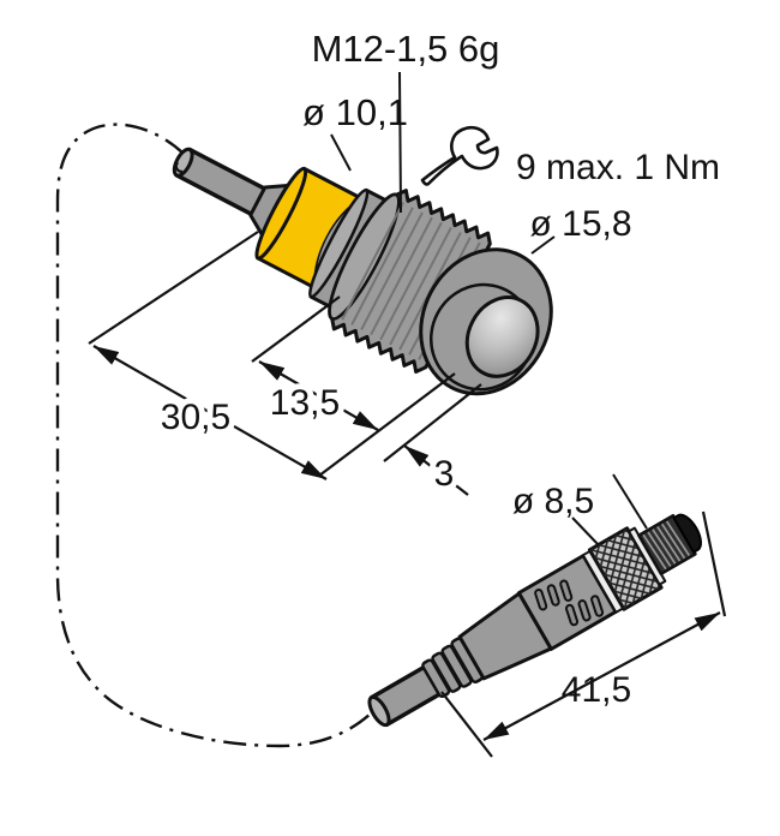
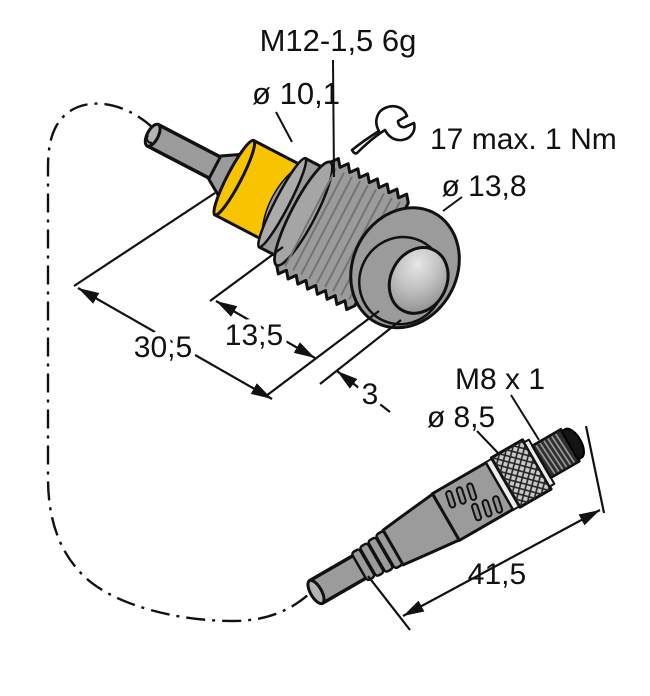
  M12-1,5 6g
  ø 10,1
- 9 max. 1 Nm
+ 17 max. 1 Nm
- ø 15,8
+ ø 13,8
  30,5
  13,5
  3
+ M8 x 1
  ø 8,5
  41,5
